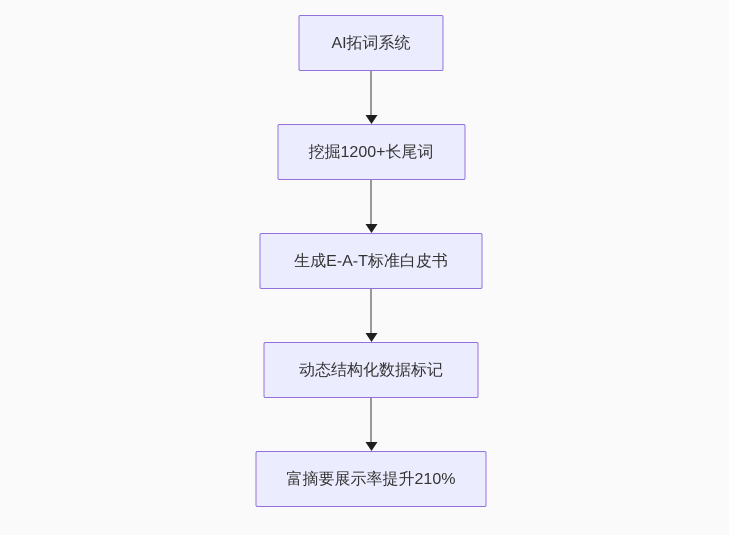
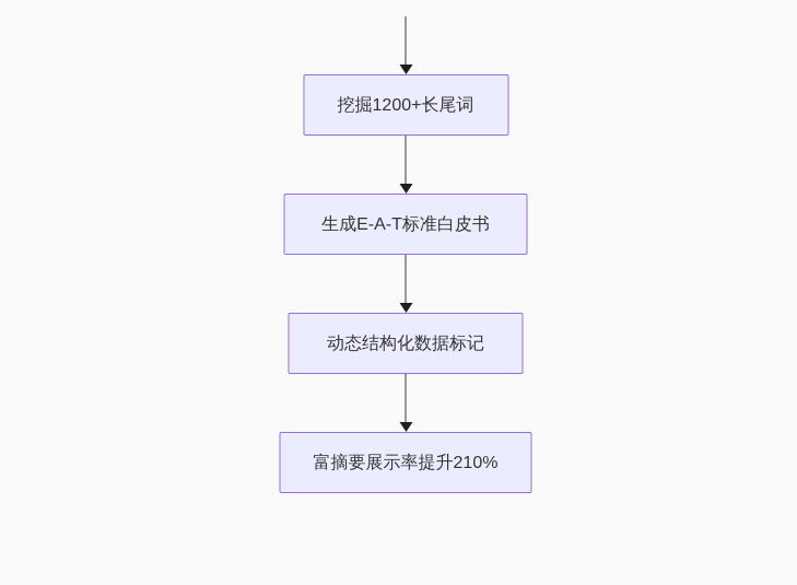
- AI拓词系统
  挖掘1200+长尾词
  生成E-A-T标准白皮书
  动态结构化数据标记
  富摘要展示率提升210%
